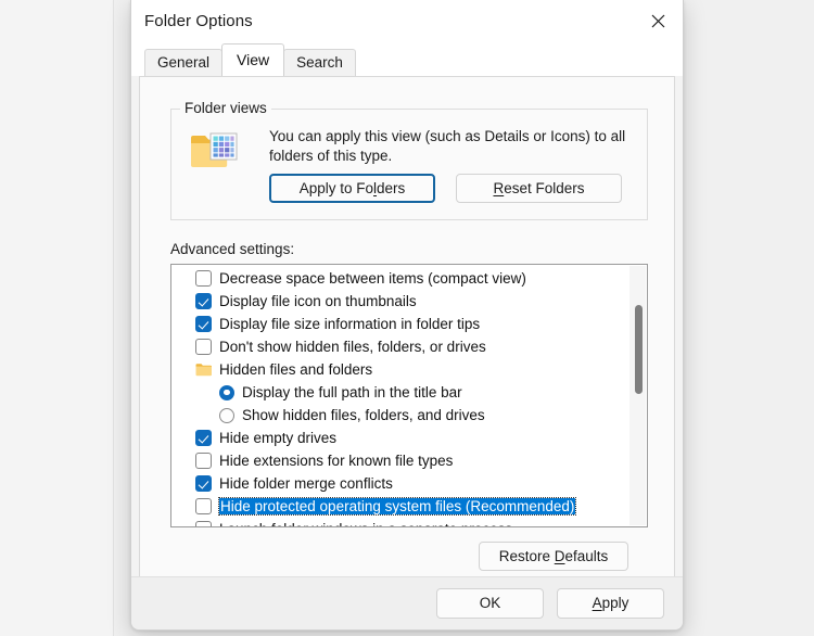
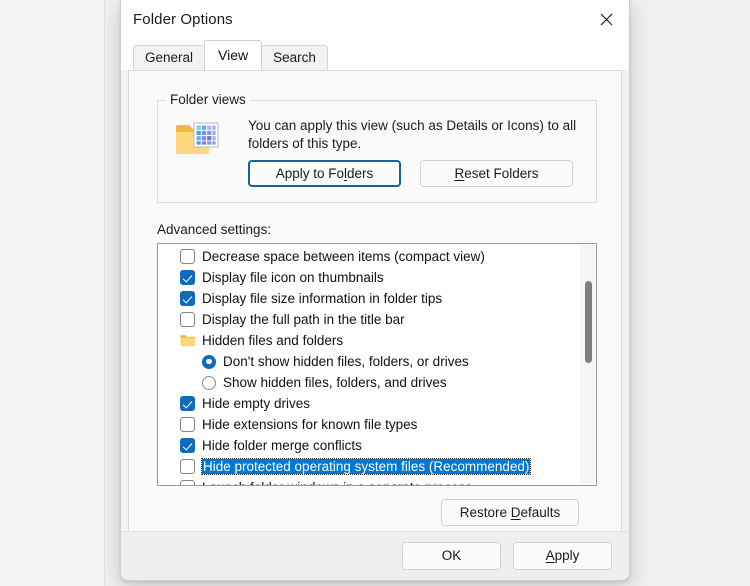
  Folder Options
  General
  View
  Search
  Folder views
  You can apply this view (such as Details or Icons) to all folders of this type.
  Apply to Folders
  Reset Folders
  Advanced settings:
  Decrease space between items (compact view)
  Display file icon on thumbnails
  Display file size information in folder tips
- Don't show hidden files, folders, or drives
+ Display the full path in the title bar
  Hidden files and folders
- Display the full path in the title bar
+ Don't show hidden files, folders, or drives
  Show hidden files, folders, and drives
  Hide empty drives
  Hide extensions for known file types
  Hide folder merge conflicts
  Hide protected operating system files (Recommended)
  Restore Defaults
  OK
  Apply
